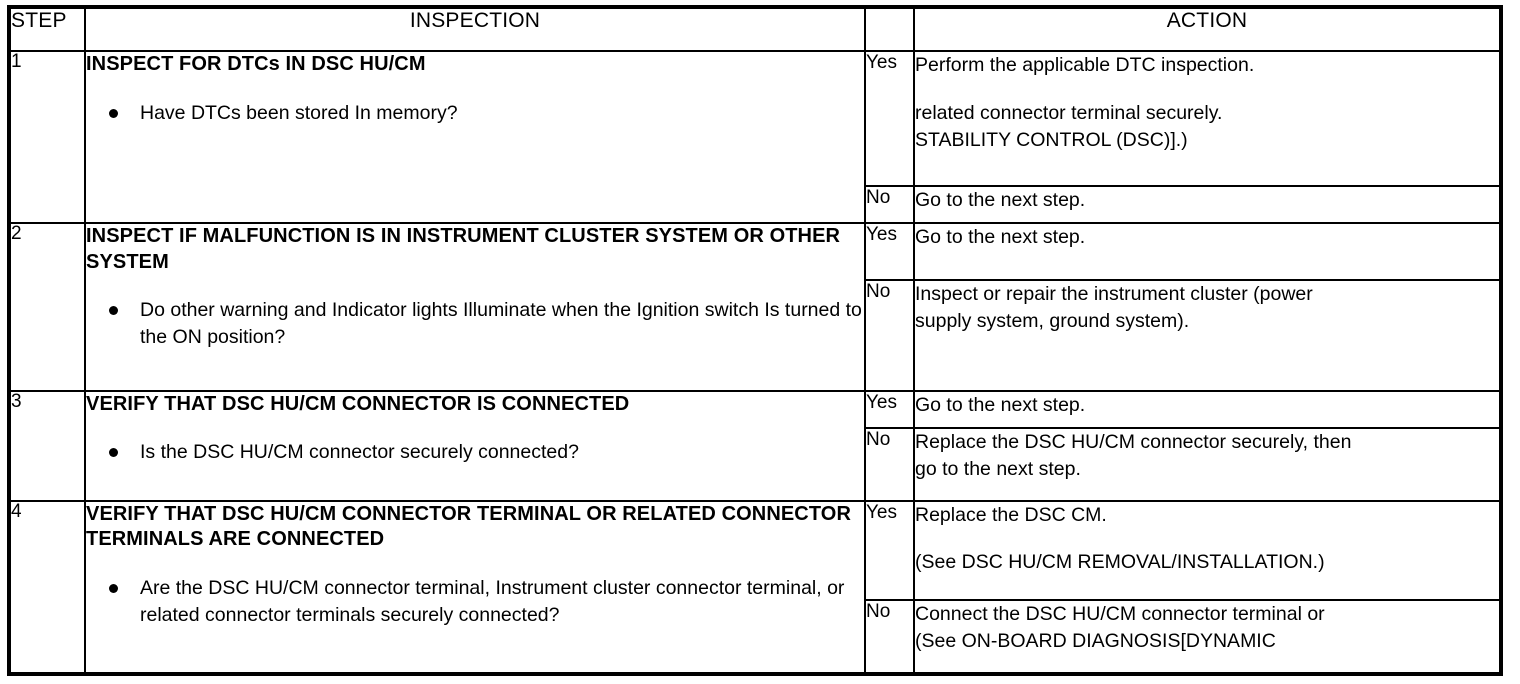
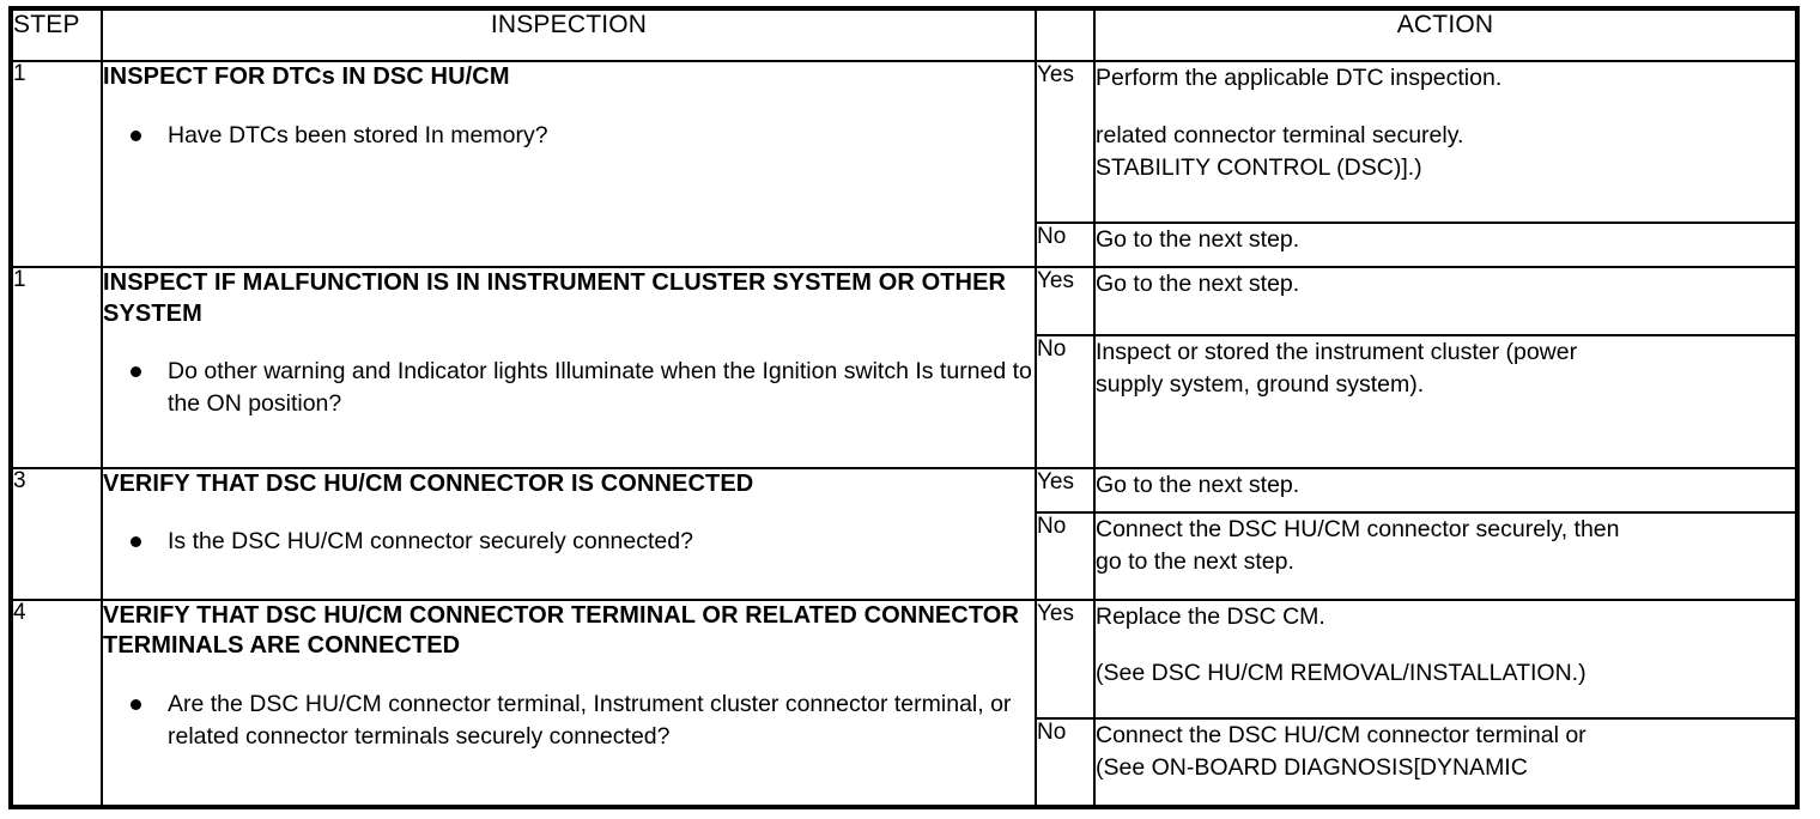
  STEP	INSPECTION		ACTION
  1	INSPECT FOR DTCs IN DSC HU/CM Have DTCs been stored In memory?	Yes	Perform the applicable DTC inspection. related connector terminal securely. STABILITY CONTROL (DSC)].)
  No	Go to the next step.
- 2	INSPECT IF MALFUNCTION IS IN INSTRUMENT CLUSTER SYSTEM OR OTHER SYSTEM Do other warning and Indicator lights Illuminate when the Ignition switch Is turned to the ON position?	Yes	Go to the next step.
+ 1	INSPECT IF MALFUNCTION IS IN INSTRUMENT CLUSTER SYSTEM OR OTHER SYSTEM Do other warning and Indicator lights Illuminate when the Ignition switch Is turned to the ON position?	Yes	Go to the next step.
- No	Inspect or repair the instrument cluster (power supply system, ground system).
+ No	Inspect or stored the instrument cluster (power supply system, ground system).
  3	VERIFY THAT DSC HU/CM CONNECTOR IS CONNECTED Is the DSC HU/CM connector securely connected?	Yes	Go to the next step.
- No	Replace the DSC HU/CM connector securely, then go to the next step.
+ No	Connect the DSC HU/CM connector securely, then go to the next step.
  4	VERIFY THAT DSC HU/CM CONNECTOR TERMINAL OR RELATED CONNECTOR TERMINALS ARE CONNECTED Are the DSC HU/CM connector terminal, Instrument cluster connector terminal, or related connector terminals securely connected?	Yes	Replace the DSC CM. (See DSC HU/CM REMOVAL/INSTALLATION.)
  No	Connect the DSC HU/CM connector terminal or (See ON-BOARD DIAGNOSIS[DYNAMIC
